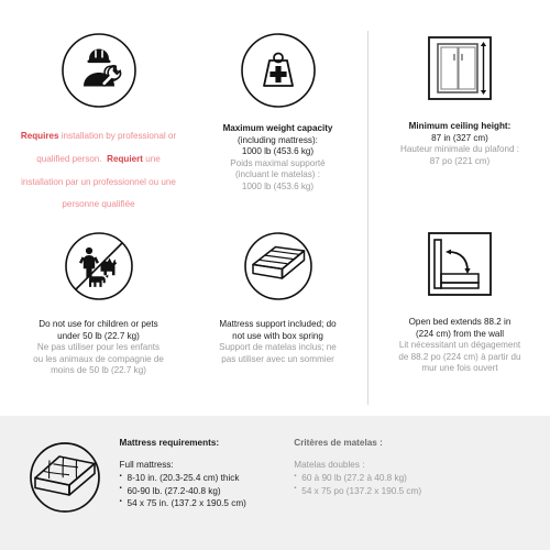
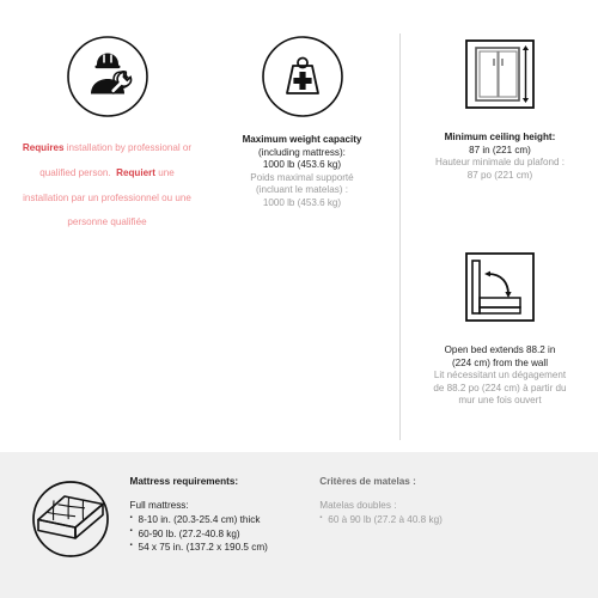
  Requires installation by professional or qualified person. Requiert une installation par un professionnel ou une personne qualifiée
  Maximum weight capacity
  (including mattress):
  1000 lb (453.6 kg)
  Poids maximal supporté
  (incluant le matelas) :
  1000 lb (453.6 kg)
- Do not use for children or pets
- under 50 lb (22.7 kg)
- Ne pas utiliser pour les enfants
- ou les animaux de compagnie de
- moins de 50 lb (22.7 kg)
- Mattress support included; do
- not use with box spring
- Support de matelas inclus; ne
- pas utiliser avec un sommier
  Minimum ceiling height:
- 87 in (327 cm)
+ 87 in (221 cm)
  Hauteur minimale du plafond :
  87 po (221 cm)
  Open bed extends 88.2 in
  (224 cm) from the wall
  Lit nécessitant un dégagement
  de 88.2 po (224 cm) à partir du
  mur une fois ouvert
  Mattress requirements:
  Full mattress:
  8-10 in. (20.3-25.4 cm) thick
  60-90 lb. (27.2-40.8 kg)
  54 x 75 in. (137.2 x 190.5 cm)
  Critères de matelas :
  Matelas doubles :
  60 à 90 lb (27.2 à 40.8 kg)
- 54 x 75 po (137.2 x 190.5 cm)
